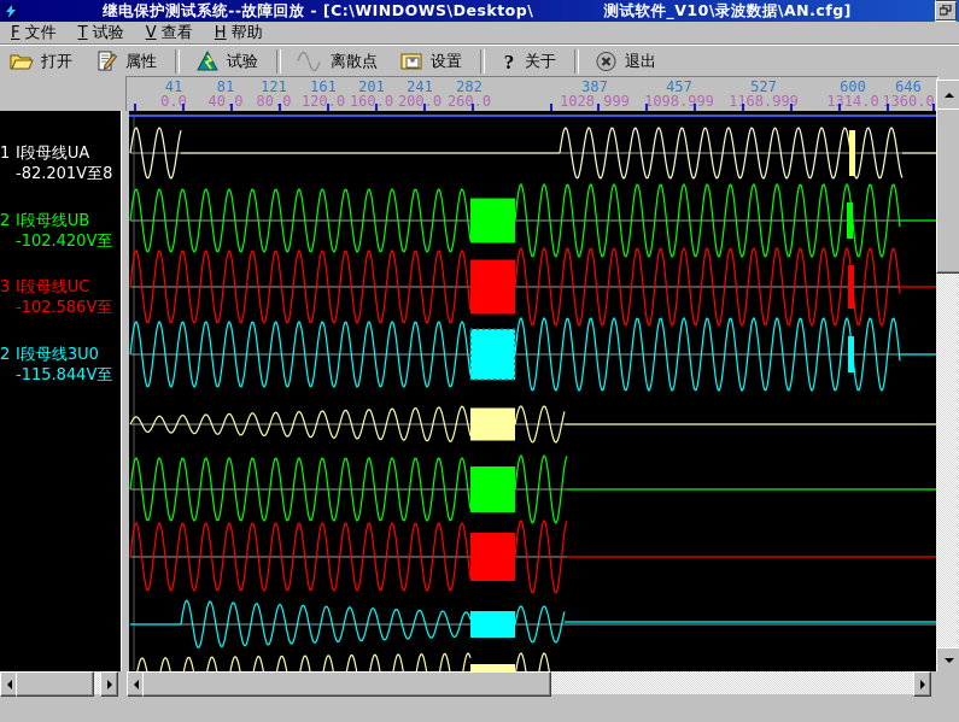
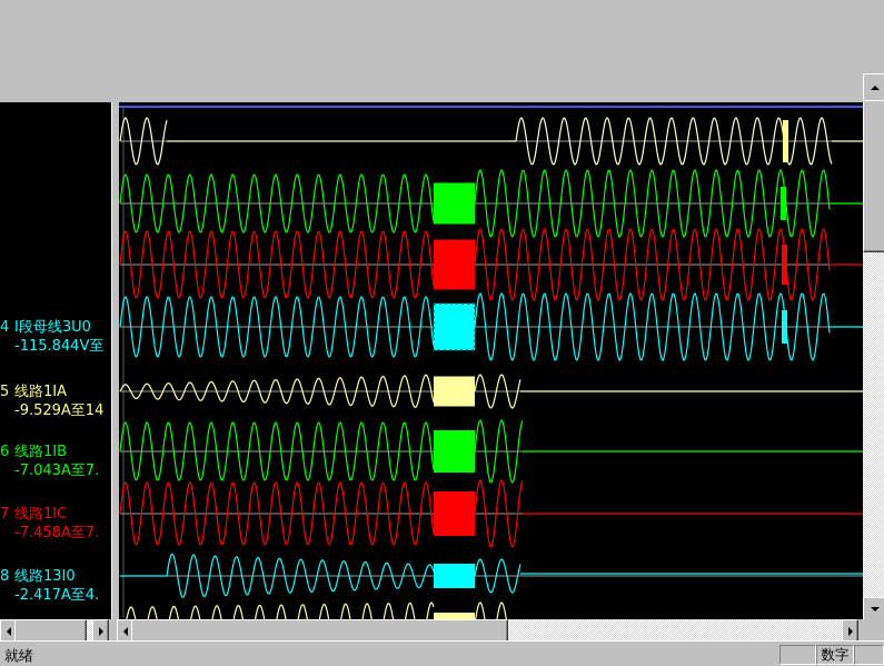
- 继电保护测试系统--故障回放 - [C:\WINDOWS\Desktop\ 测试软件_V10\录波数据\AN.cfg]
- F 文件
- T 试验
- V 查看
- H 帮助
- 打开
- 属性
- 试验
- 离散点
- *
- 设置
- ?
- 关于
- 退出
- 41
- 0.0
- 81
- 40.0
- 121
- 80.0
- 161
- 120.0
- 201
- 160.0
- 241
- 200.0
- 282
- 260.0
- 387
- 1028.999
- 457
- 1098.999
- 527
- 1168.999
- 600
- 1314.0
- 646
- 1360.0
- 1 Ⅰ段母线UA
- -82.201V至8
- 2 Ⅰ段母线UB
- -102.420V至
- 3 Ⅰ段母线UC
- -102.586V至
- 2 Ⅰ段母线3U0
+ 4 Ⅰ段母线3U0
  -115.844V至
+ 5 线路1IA
+ -9.529A至14
+ 6 线路1IB
+ -7.043A至7.
+ 7 线路1IC
+ -7.458A至7.
+ 8 线路13I0
+ -2.417A至4.
+ 就绪
+ 数字
